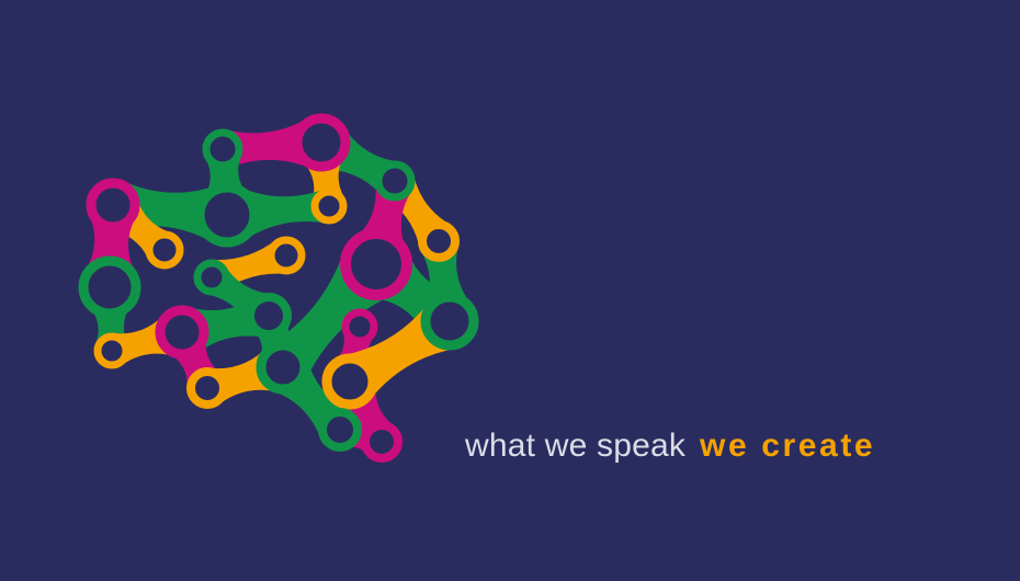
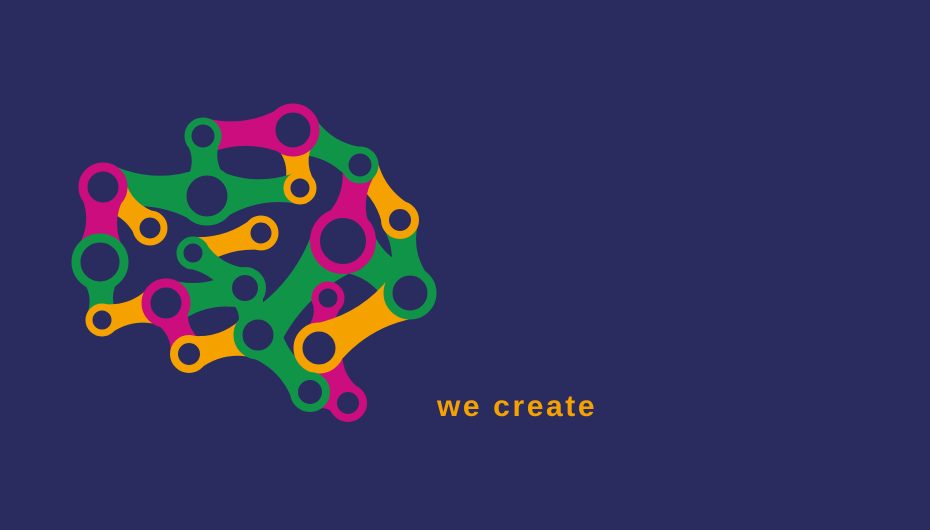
- what we speak
  we create
